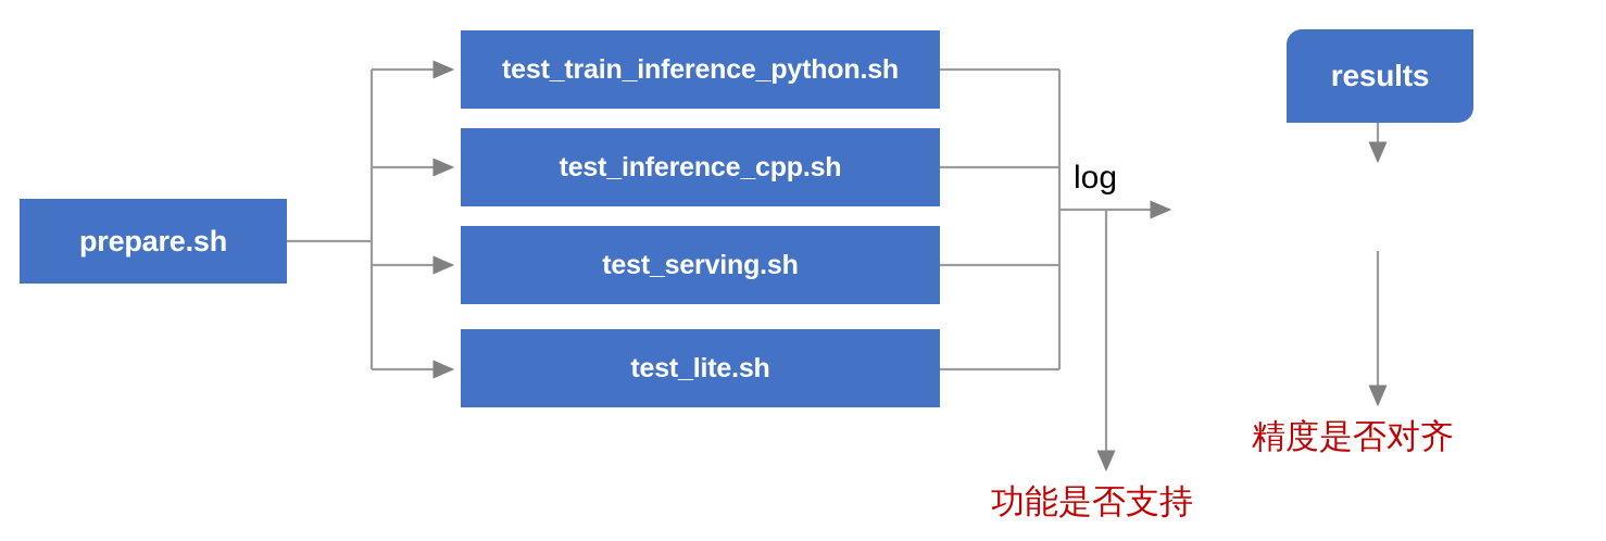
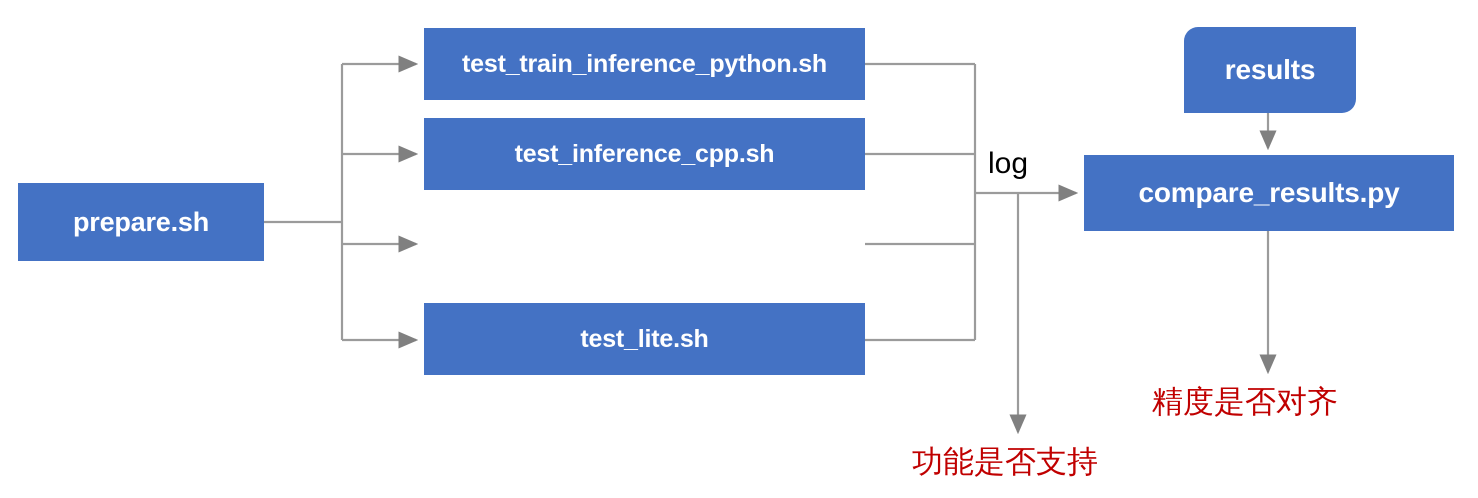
  prepare.sh
  test_train_inference_python.sh
  test_inference_cpp.sh
- test_serving.sh
  test_lite.sh
  results
+ compare_results.py
  log
  功能是否支持
  精度是否对齐
